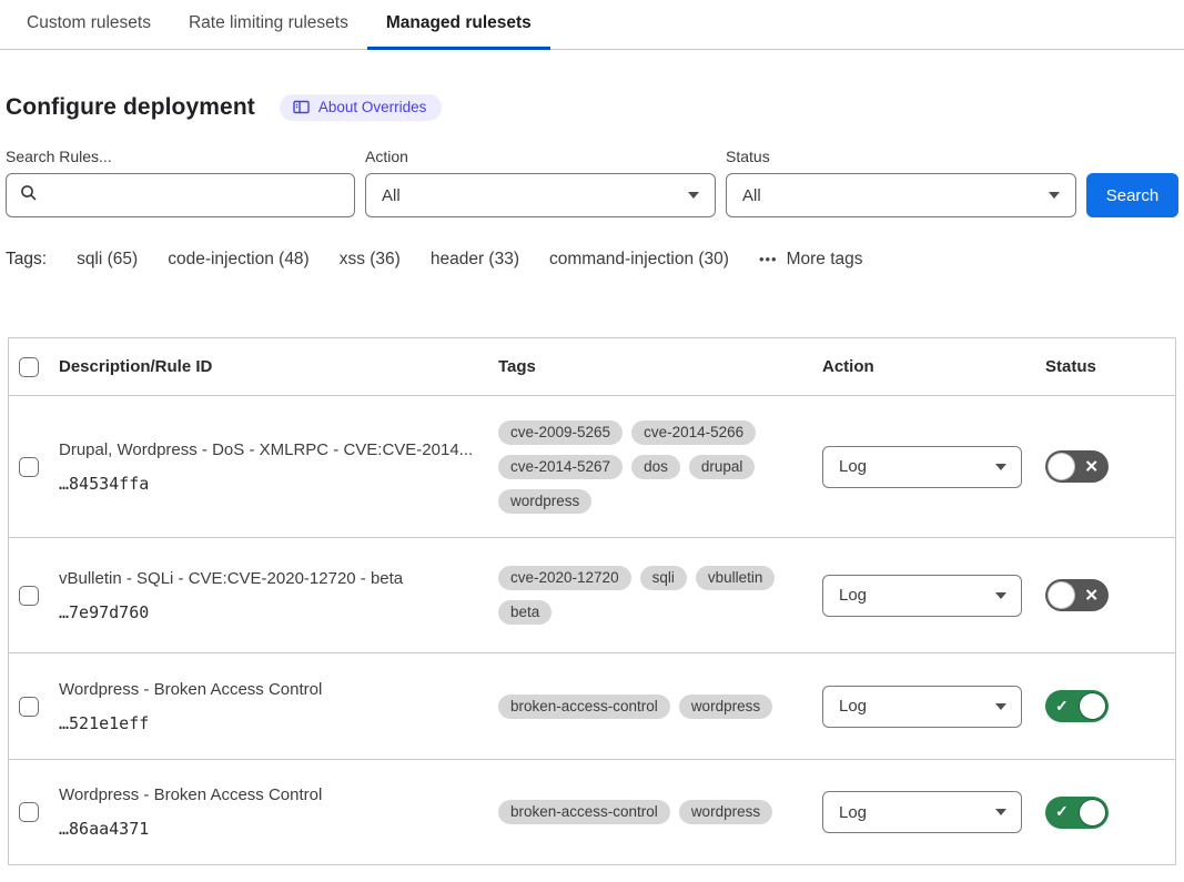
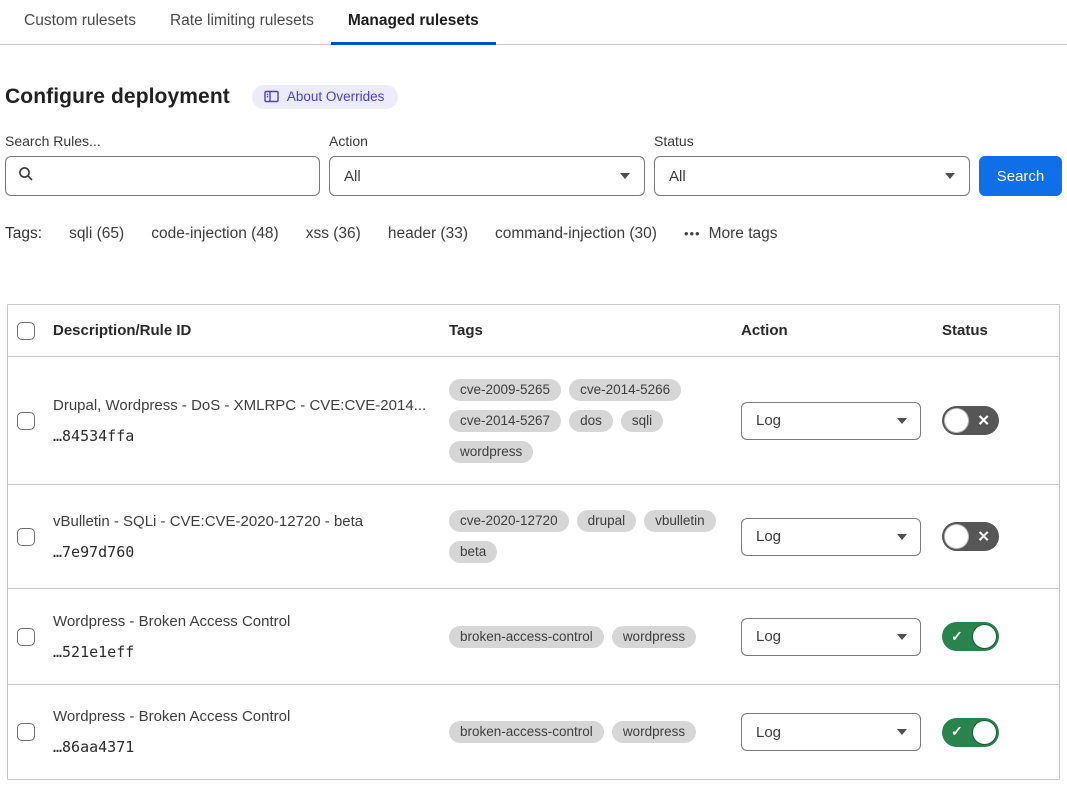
  Custom rulesets
  Rate limiting rulesets
  Managed rulesets
  Configure deployment
  About Overrides
  Search Rules...
  Action
  All
  Status
  All
  Search
  Tags:
  sqli (65)
  code-injection (48)
  xss (36)
  header (33)
  command-injection (30)
  •••
  More tags
  Description/Rule ID
  Tags
  Action
  Status
  Drupal, Wordpress - DoS - XMLRPC - CVE:CVE-2014...
  …84534ffa
  cve-2009-5265
  cve-2014-5266
  cve-2014-5267
  dos
- drupal
+ sqli
  wordpress
  Log
  ✕
  vBulletin - SQLi - CVE:CVE-2020-12720 - beta
  …7e97d760
  cve-2020-12720
- sqli
+ drupal
  vbulletin
  beta
  Log
  ✕
  Wordpress - Broken Access Control
  …521e1eff
  broken-access-control
  wordpress
  Log
  ✓
  Wordpress - Broken Access Control
  …86aa4371
  broken-access-control
  wordpress
  Log
  ✓
